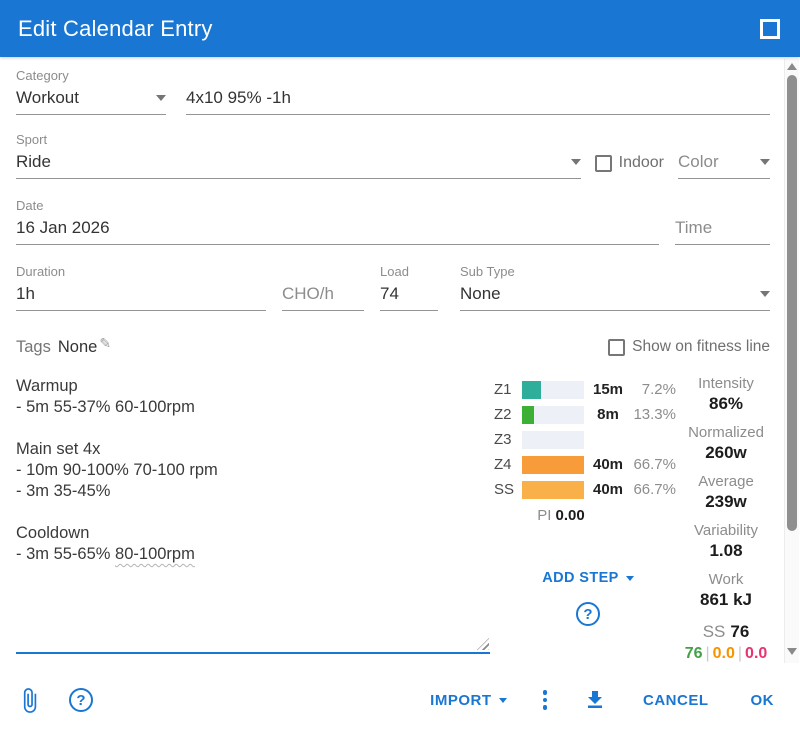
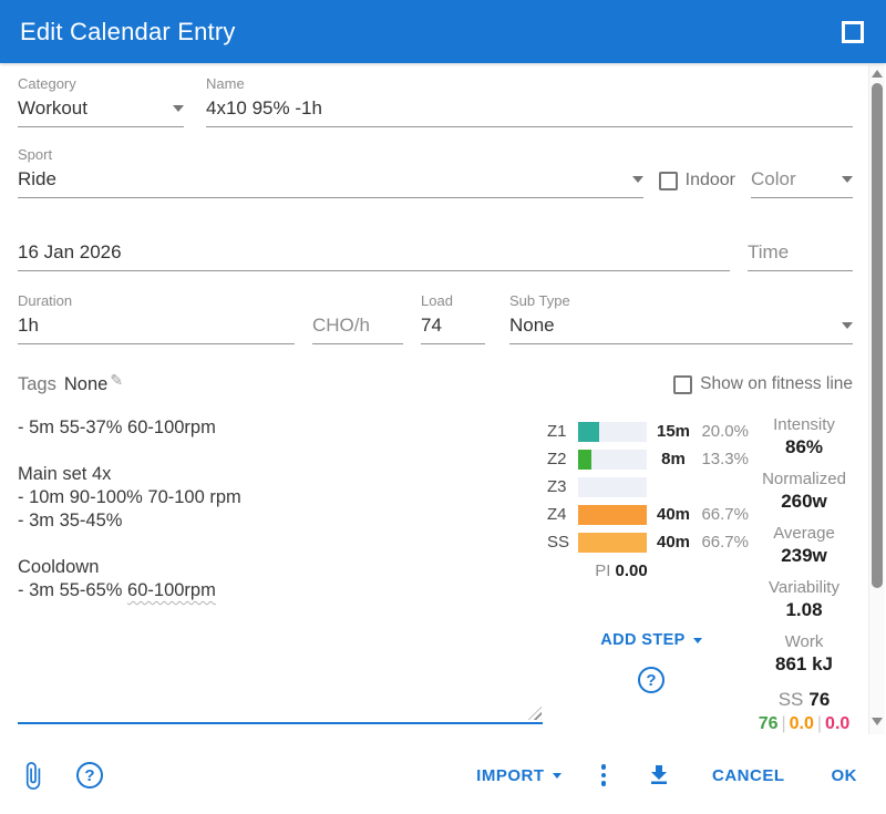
  Edit Calendar Entry
  Category
  Workout
+ Name
  4x10 95% -1h
  Sport
  Ride
  Indoor
  Color
- Date
  16 Jan 2026
  Time
  Duration
  1h
  CHO/h
  Load
  74
  Sub Type
  None
  Tags
  None
  ✎
  Show on fitness line
- Warmup
  - 5m 55-37% 60-100rpm
  Main set 4x
  - 10m 90-100% 70-100 rpm
  - 3m 35-45%
  Cooldown
- - 3m 55-65% 80-100rpm
+ - 3m 55-65% 60-100rpm
  Z1
  15m
- 7.2%
+ 20.0%
  Z2
  8m
  13.3%
  Z3
  Z4
  40m
  66.7%
  SS
  40m
  66.7%
  PI 0.00
  ADD STEP
  ?
  Intensity
  86%
  Normalized
  260w
  Average
  239w
  Variability
  1.08
  Work
  861 kJ
  SS 76
  76 | 0.0 | 0.0
  ?
  IMPORT
  CANCEL
  OK
